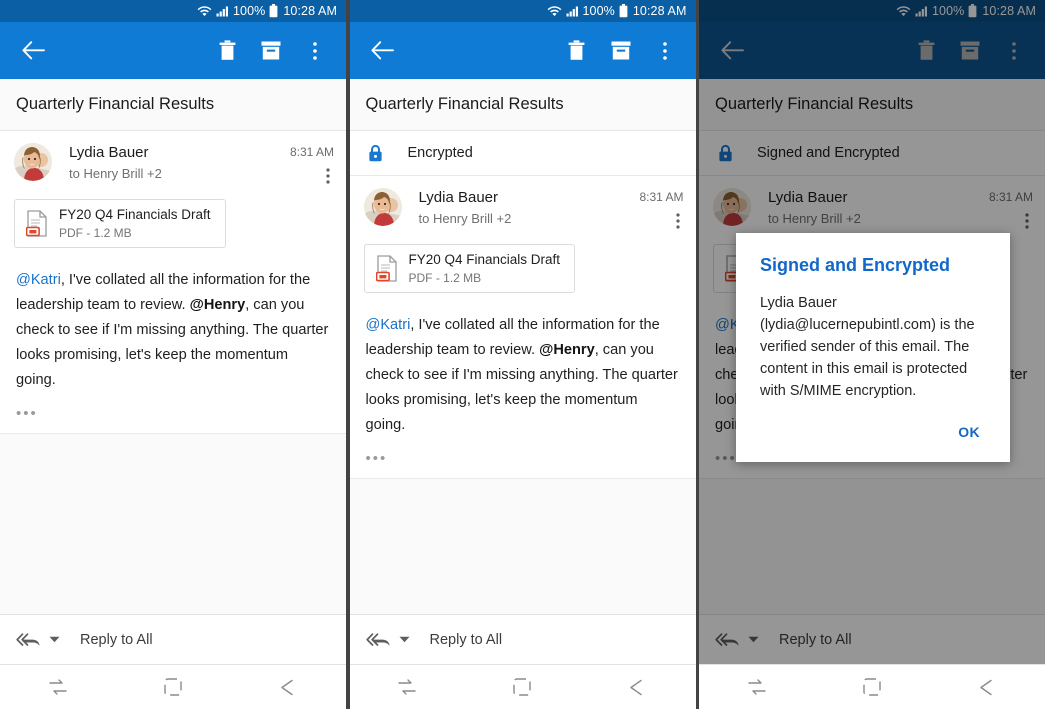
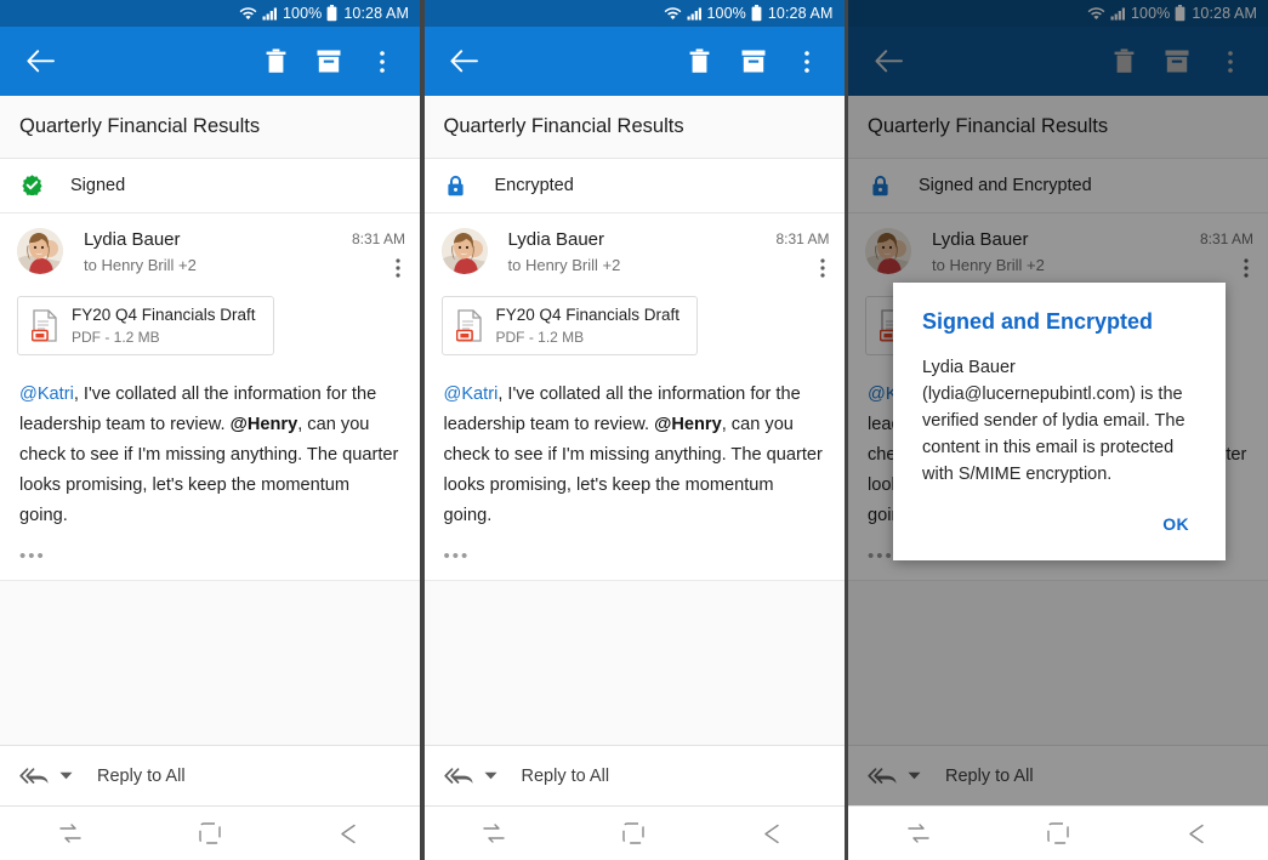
  100%
  10:28 AM
  Quarterly Financial Results
+ Signed
  Lydia Bauer
  to Henry Brill +2
  8:31 AM
  FY20 Q4 Financials Draft
  PDF - 1.2 MB
  @Katri, I've collated all the information for the leadership team to review. @Henry, can you check to see if I'm missing anything. The quarter looks promising, let's keep the momentum going.
  •••
  Reply to All
  100%
  10:28 AM
  Quarterly Financial Results
  Encrypted
  Lydia Bauer
  to Henry Brill +2
  8:31 AM
  FY20 Q4 Financials Draft
  PDF - 1.2 MB
  @Katri, I've collated all the information for the leadership team to review. @Henry, can you check to see if I'm missing anything. The quarter looks promising, let's keep the momentum going.
  •••
  Reply to All
  100%
  10:28 AM
  Quarterly Financial Results
  Signed and Encrypted
  Lydia Bauer
  to Henry Brill +2
  8:31 AM
  •••
  Reply to All
  Signed and Encrypted
- Lydia Bauer (lydia@lucernepubintl.com) is the verified sender of this email. The content in this email is protected with S/MIME encryption.
+ Lydia Bauer (lydia@lucernepubintl.com) is the verified sender of lydia email. The content in this email is protected with S/MIME encryption.
  OK
